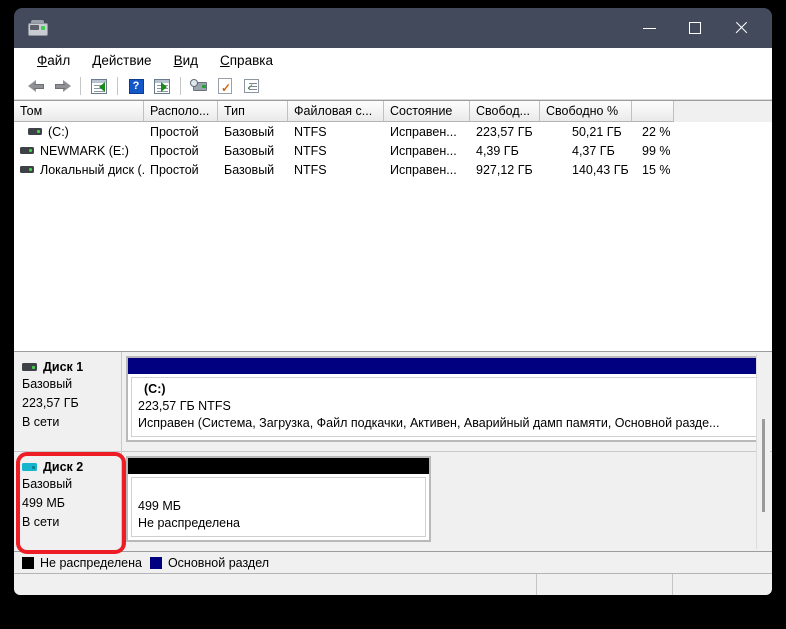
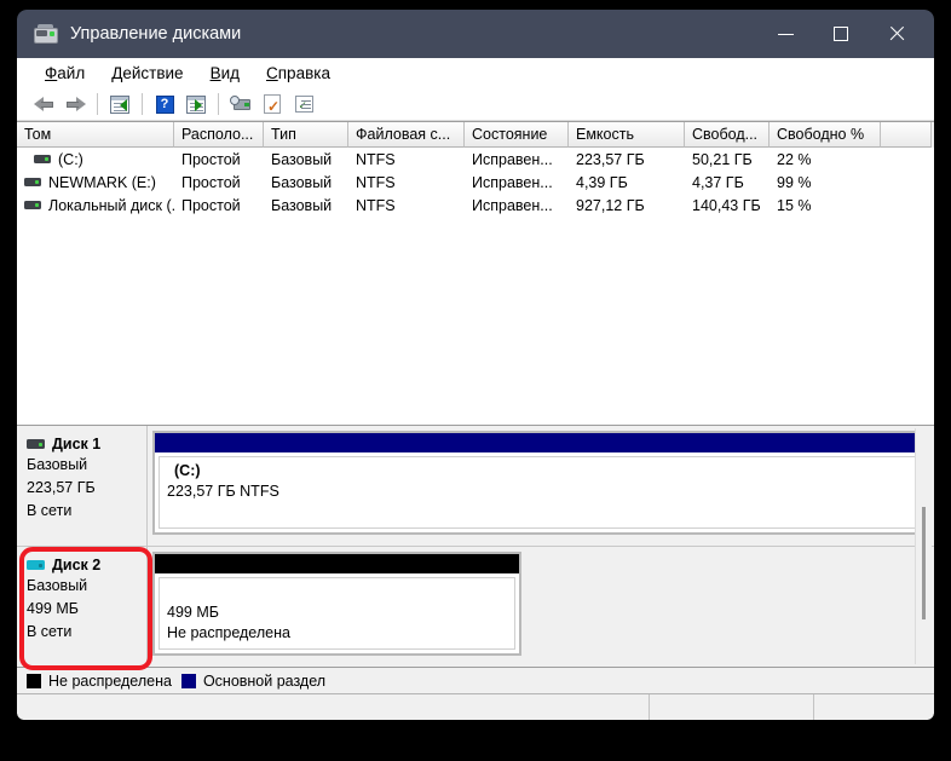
+ Управление дисками
  Файл
  Действие
  Вид
  Справка
  ?
  ✓
  Том
  Располо...
  Тип
  Файловая с...
  Состояние
+ Емкость
  Свобод...
  Свободно %
  (C:)
  Простой
  Базовый
  NTFS
  Исправен...
  223,57 ГБ
  50,21 ГБ
  22 %
  NEWMARK (E:)
  Простой
  Базовый
  NTFS
  Исправен...
  4,39 ГБ
  4,37 ГБ
  99 %
  Локальный диск (.
  Простой
  Базовый
  NTFS
  Исправен...
  927,12 ГБ
  140,43 ГБ
  15 %
  Диск 1
  Базовый
  223,57 ГБ
  В сети
  (C:)
  223,57 ГБ NTFS
- Исправен (Система, Загрузка, Файл подкачки, Активен, Аварийный дамп памяти, Основной разде...
  Диск 2
  Базовый
  499 МБ
  В сети
  499 МБ
  Не распределена
  Не распределена
  Основной раздел
